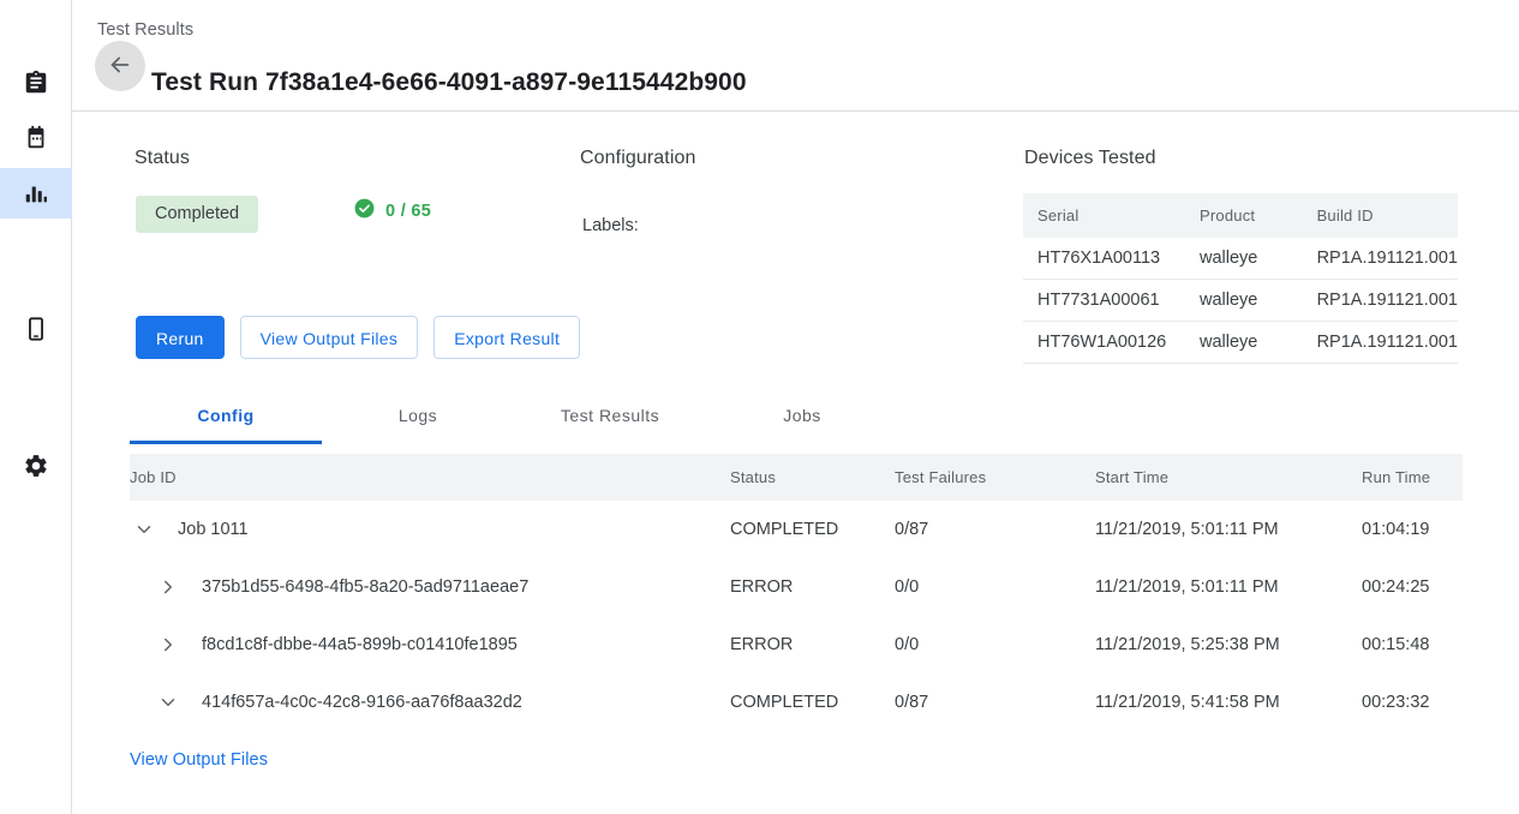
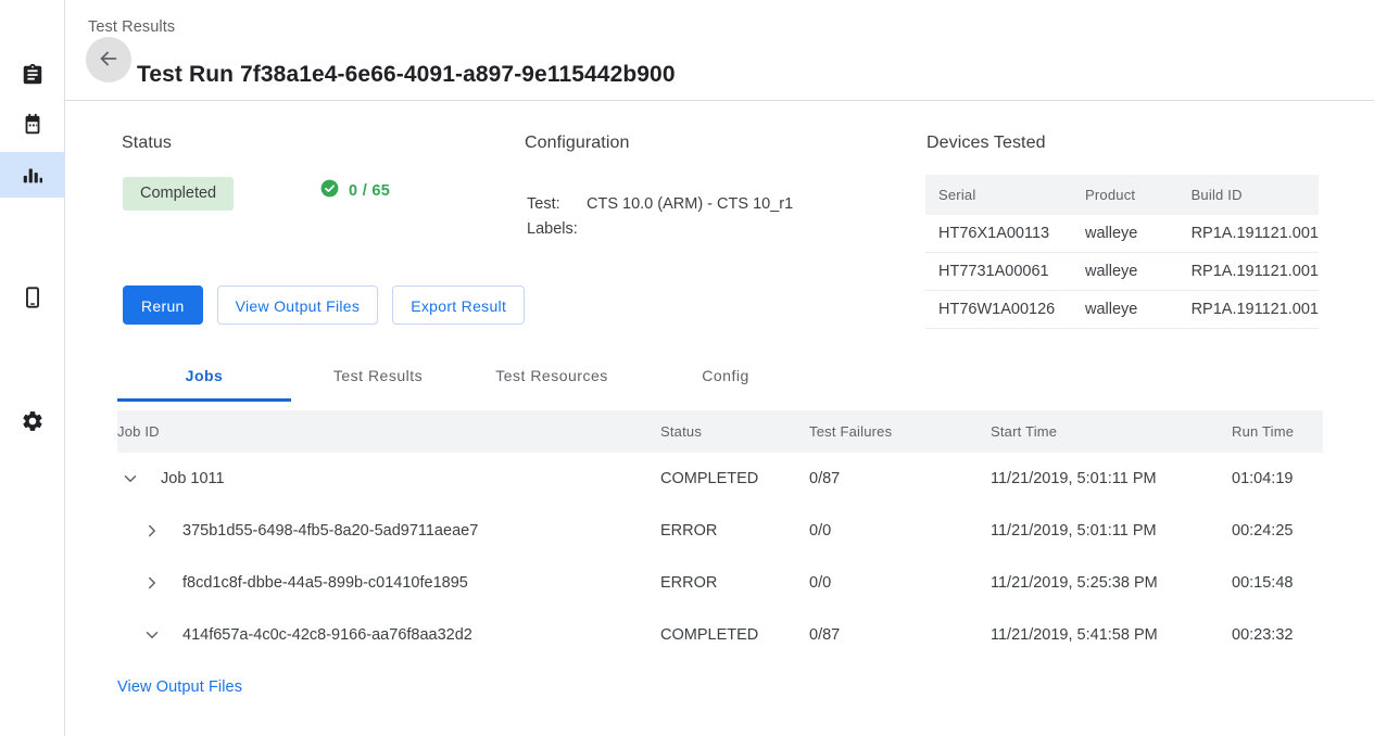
  Test Results
  Test Run 7f38a1e4-6e66-4091-a897-9e115442b900
  Status
  Completed
  0 / 65
  Rerun
  View Output Files
  Export Result
  Configuration
+ Test:
+ CTS 10.0 (ARM) - CTS 10_r1
  Labels:
  Devices Tested
  Serial	Product	Build ID
  HT76X1A00113	walleye	RP1A.191121.001
  HT7731A00061	walleye	RP1A.191121.001
  HT76W1A00126	walleye	RP1A.191121.001
- Config
+ Jobs
- Logs
  Test Results
+ Test Resources
- Jobs
+ Config
  Job ID	Status	Test Failures	Start Time	Run Time
  Job 1011	COMPLETED	0/87	11/21/2019, 5:01:11 PM	01:04:19
  375b1d55-6498-4fb5-8a20-5ad9711aeae7	ERROR	0/0	11/21/2019, 5:01:11 PM	00:24:25
  f8cd1c8f-dbbe-44a5-899b-c01410fe1895	ERROR	0/0	11/21/2019, 5:25:38 PM	00:15:48
  414f657a-4c0c-42c8-9166-aa76f8aa32d2	COMPLETED	0/87	11/21/2019, 5:41:58 PM	00:23:32
  View Output Files
